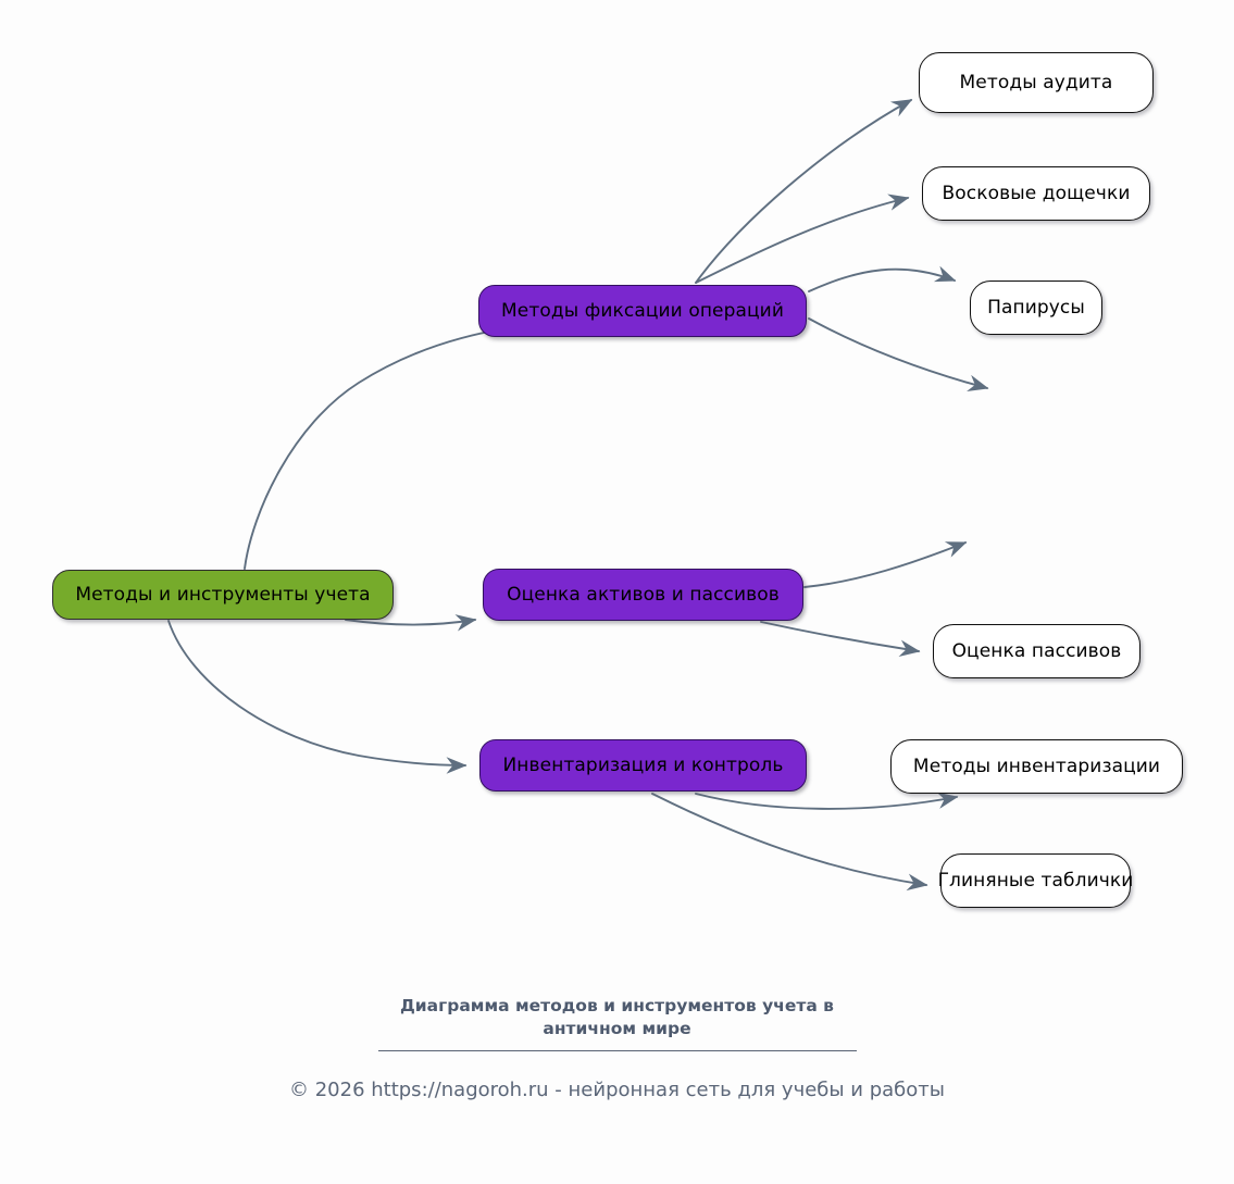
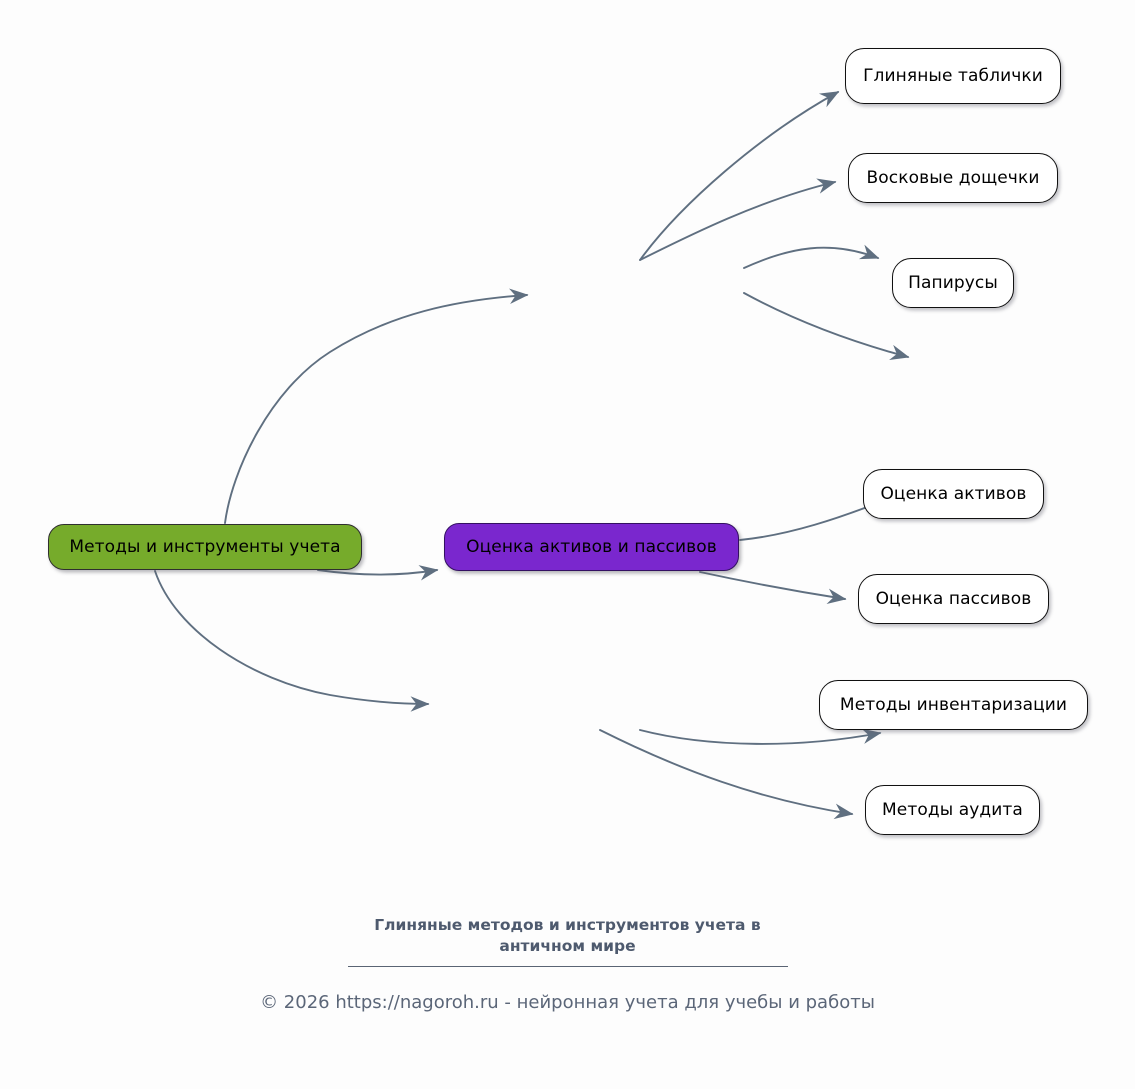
  Методы и инструменты учета
- Методы фиксации операций
- Методы аудита
+ Глиняные таблички
  Восковые дощечки
  Папирусы
  Оценка активов и пассивов
+ Оценка активов
  Оценка пассивов
- Инвентаризация и контроль
  Методы инвентаризации
- Глиняные таблички
+ Методы аудита
- Диаграмма методов и инструментов учета в античном мире
+ Глиняные методов и инструментов учета в античном мире
- © 2026 https://nagoroh.ru - нейронная сеть для учебы и работы
+ © 2026 https://nagoroh.ru - нейронная учета для учебы и работы
